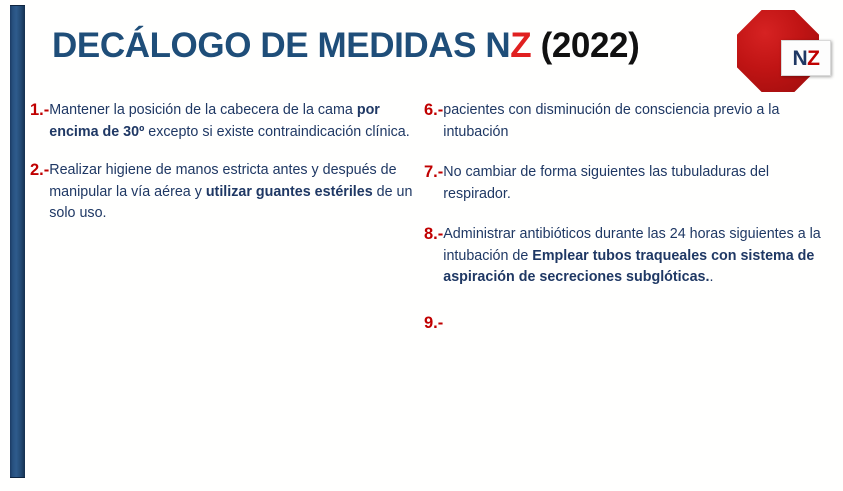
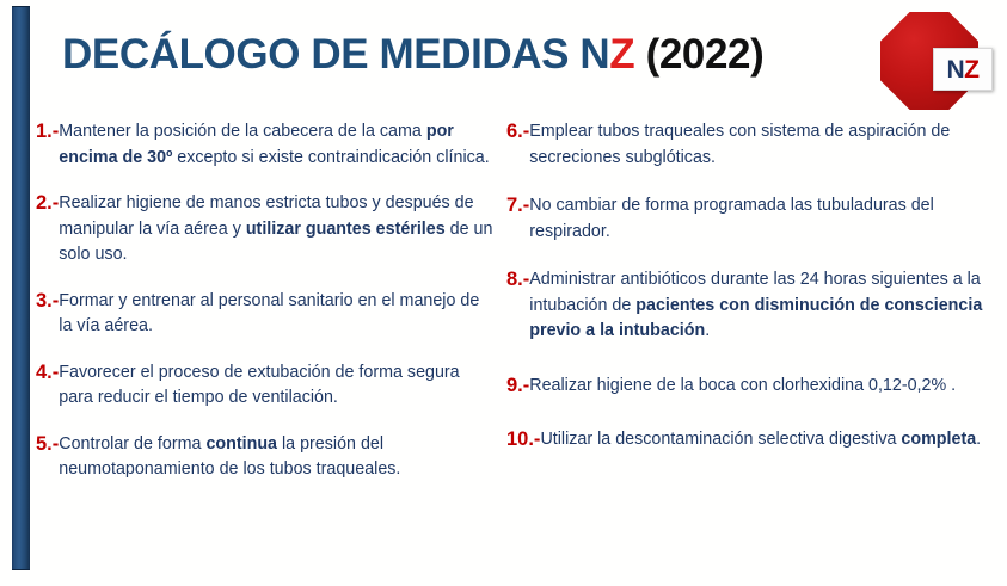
  DECÁLOGO DE MEDIDAS NZ (2022)
  NZ
  1.-
  Mantener la posición de la cabecera de la cama por encima de 30º excepto si existe contraindicación clínica.
  2.-
- Realizar higiene de manos estricta antes y después de manipular la vía aérea y utilizar guantes estériles de un solo uso.
+ Realizar higiene de manos estricta tubos y después de manipular la vía aérea y utilizar guantes estériles de un solo uso.
+ 3.-
+ Formar y entrenar al personal sanitario en el manejo de la vía aérea.
+ 4.-
+ Favorecer el proceso de extubación de forma segura para reducir el tiempo de ventilación.
+ 5.-
+ Controlar de forma continua la presión del neumotaponamiento de los tubos traqueales.
  6.-
- pacientes con disminución de consciencia previo a la intubación
+ Emplear tubos traqueales con sistema de aspiración de secreciones subglóticas.
  7.-
- No cambiar de forma siguientes las tubuladuras del respirador.
+ No cambiar de forma programada las tubuladuras del respirador.
  8.-
- Administrar antibióticos durante las 24 horas siguientes a la intubación de Emplear tubos traqueales con sistema de aspiración de secreciones subglóticas..
+ Administrar antibióticos durante las 24 horas siguientes a la intubación de pacientes con disminución de consciencia previo a la intubación.
  9.-
+ Realizar higiene de la boca con clorhexidina 0,12-0,2% .
+ 10.-
+ Utilizar la descontaminación selectiva digestiva completa.
